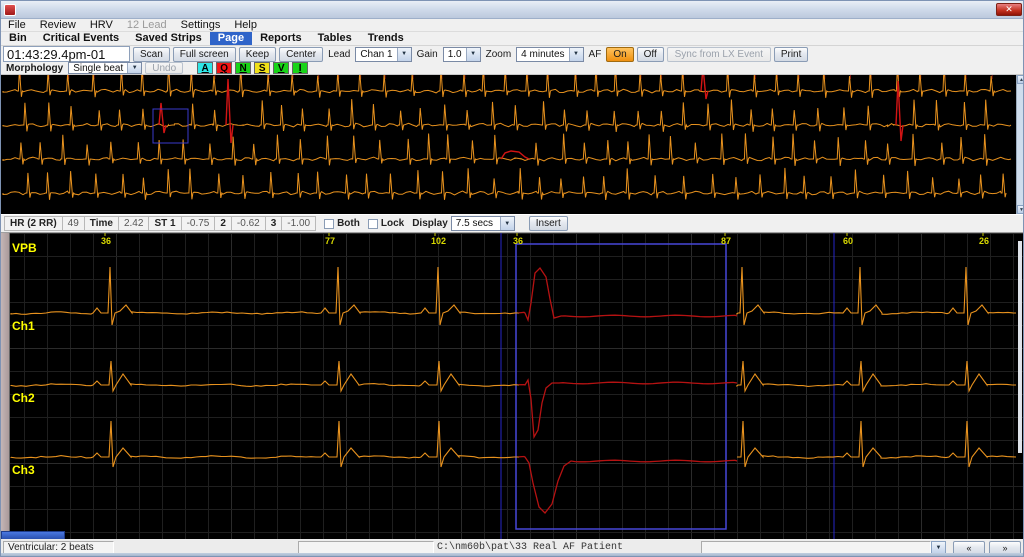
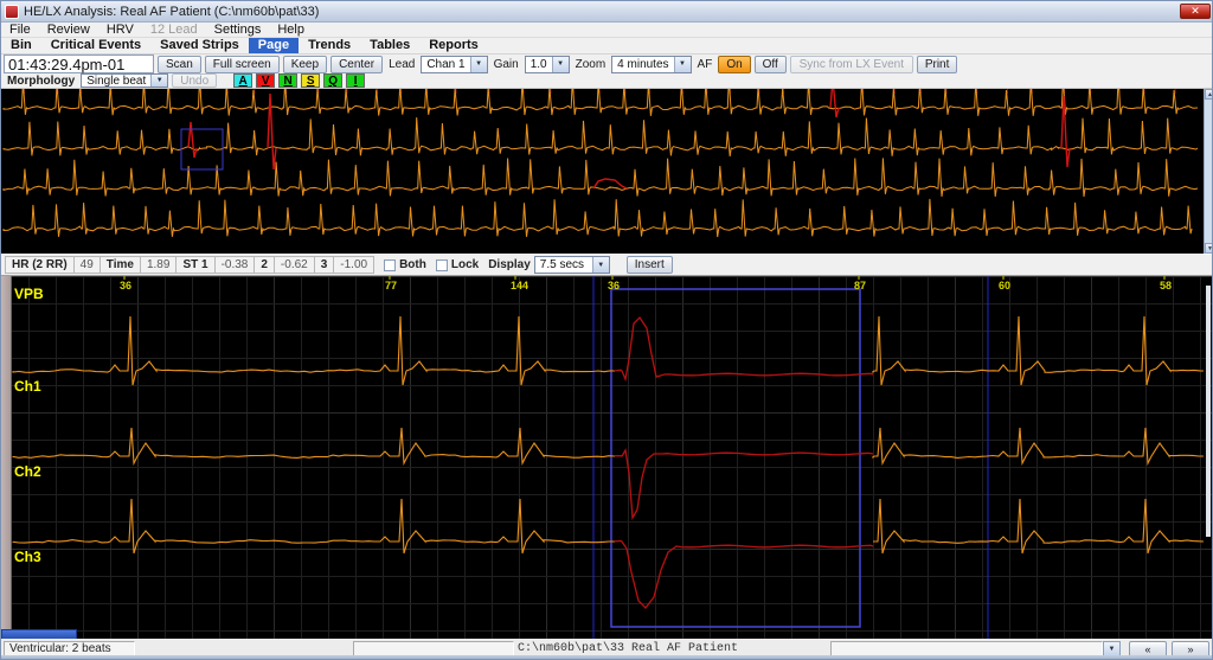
+ HE/LX Analysis: Real AF Patient (C:\nm60b\pat\33)
  ✕
  File
  Review
  HRV
  12 Lead
  Settings
  Help
  Bin
  Critical Events
  Saved Strips
  Page
- Reports
+ Trends
  Tables
- Trends
+ Reports
  01:43:29.4pm-01
  Scan
  Full screen
  Keep
  Center
  Lead
  Chan 1
  Gain
  1.0
  Zoom
  4 minutes
  AF
  On
  Off
  Sync from LX Event
  Print
  Morphology
  Single beat
  Undo
  A
- Q
+ V
  N
  S
- V
+ Q
  I
  HR (2 RR)
  49
  Time
- 2.42
+ 1.89
  ST 1
- -0.75
+ -0.38
  2
  -0.62
  3
  -1.00
  Both
  Lock
  Display
  7.5 secs
  Insert
  36
  77
- 102
+ 144
  36
  87
  60
- 26
+ 58
  VPB
  Ch1
  Ch2
  Ch3
  Ventricular: 2 beats
  C:\nm60b\pat\33 Real AF Patient
  «
  »
